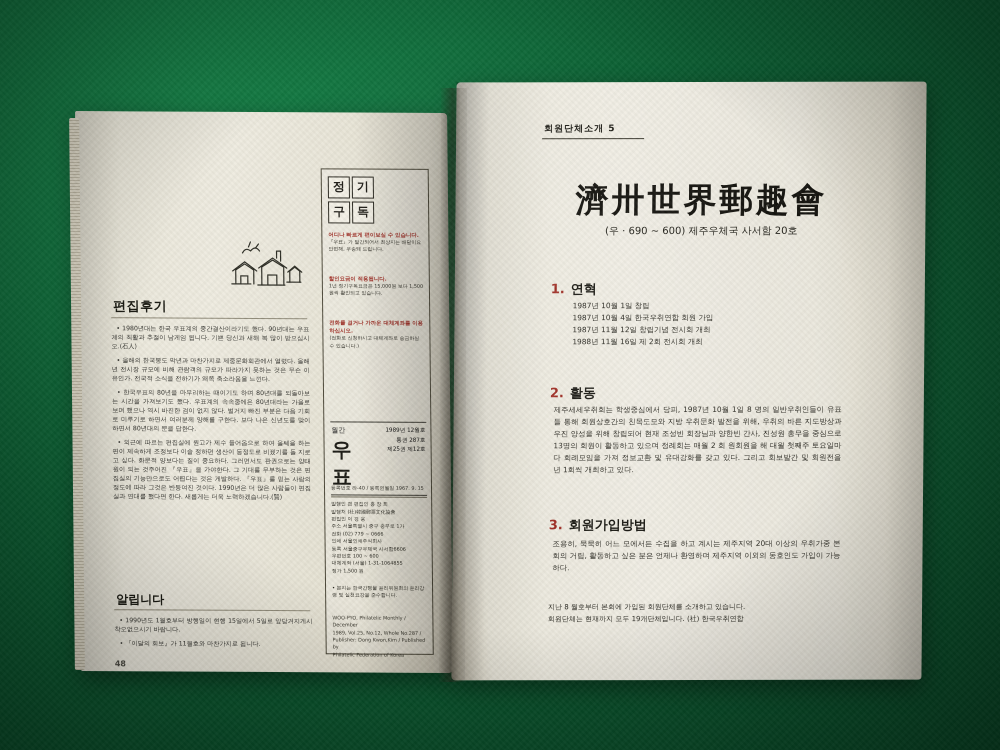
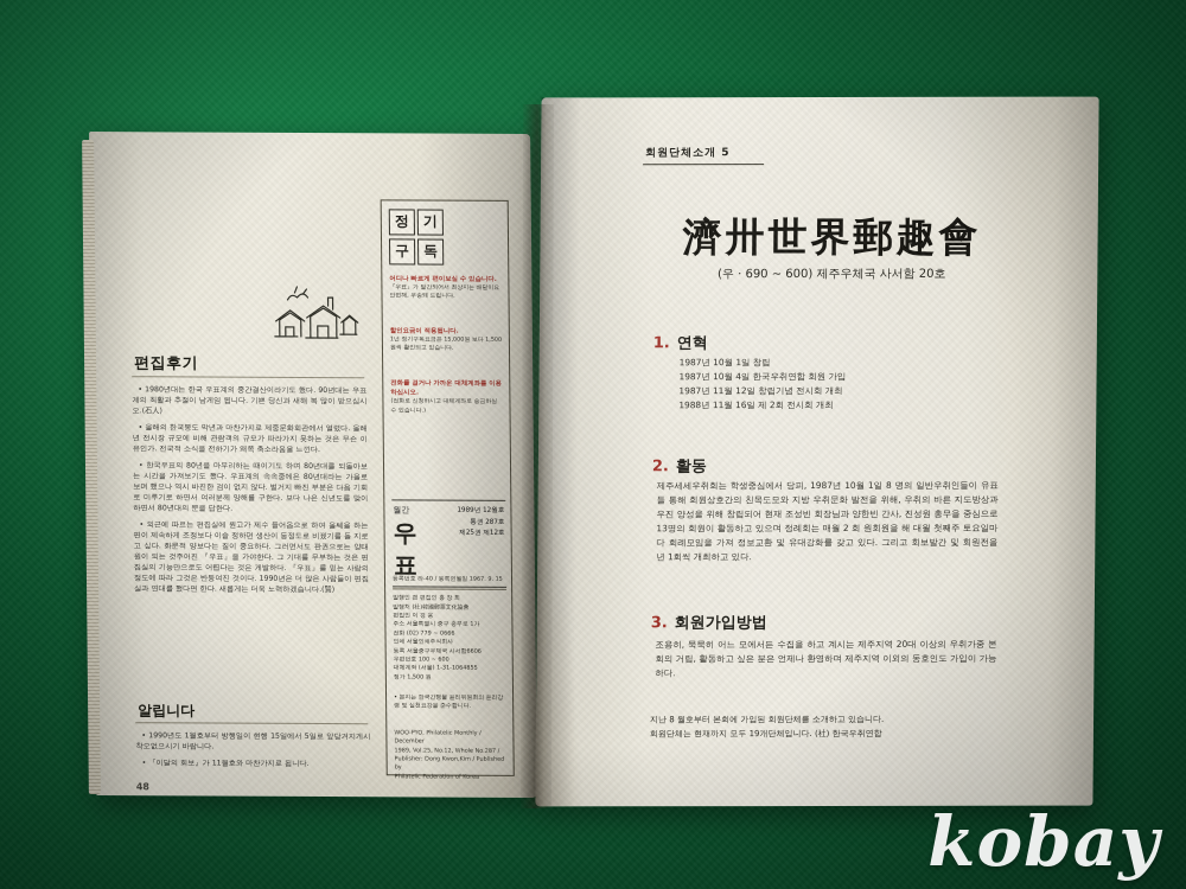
+ kobay
